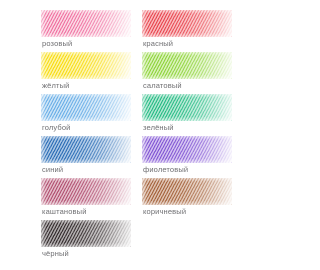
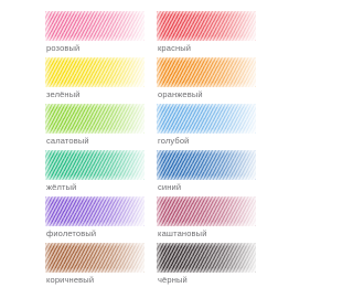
  розовый
  красный
- жёлтый
+ зелёный
+ оранжевый
  салатовый
  голубой
- зелёный
+ жёлтый
  синий
  фиолетовый
  каштановый
  коричневый
  чёрный
